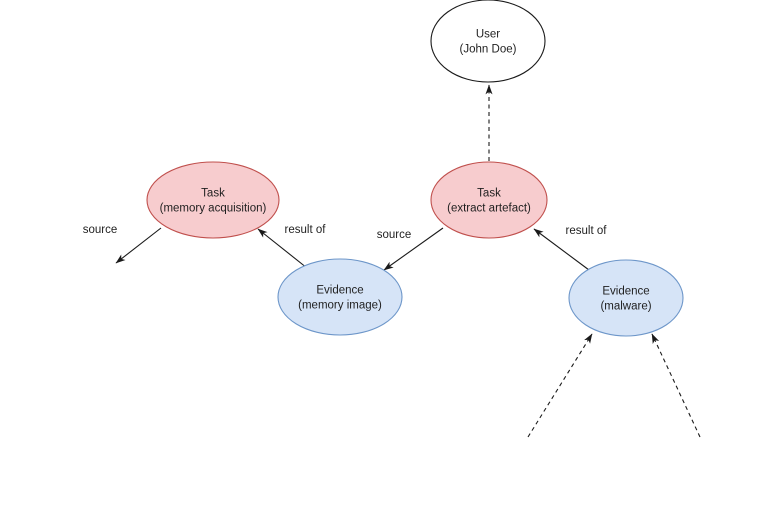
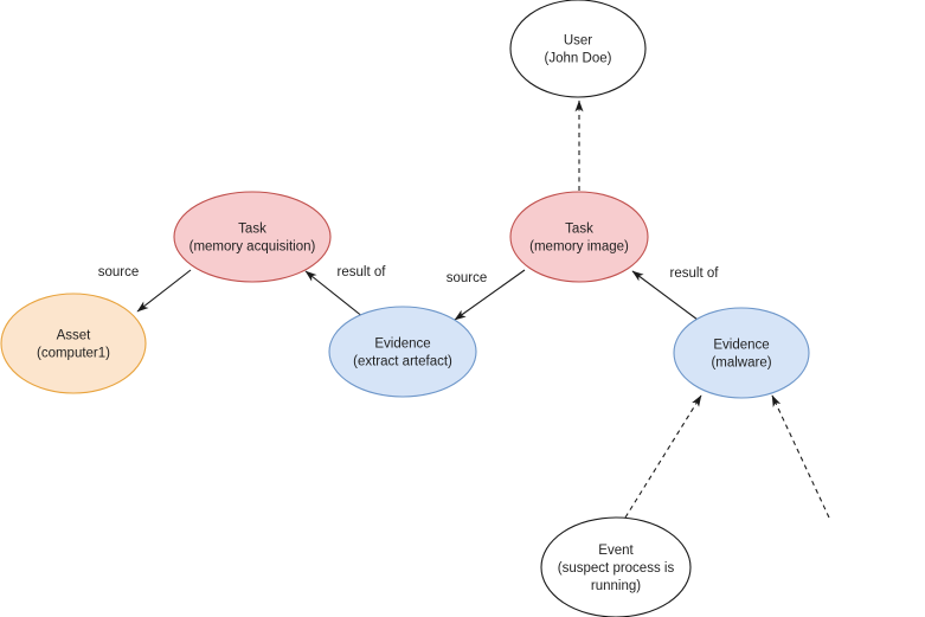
  User
  (John Doe)
  Task
  (memory acquisition)
  Task
- (extract artefact)
+ (memory image)
+ Asset
+ (computer1)
  Evidence
- (memory image)
+ (extract artefact)
  Evidence
  (malware)
+ Event
+ (suspect process is
+ running)
  source
  result of
  source
  result of
